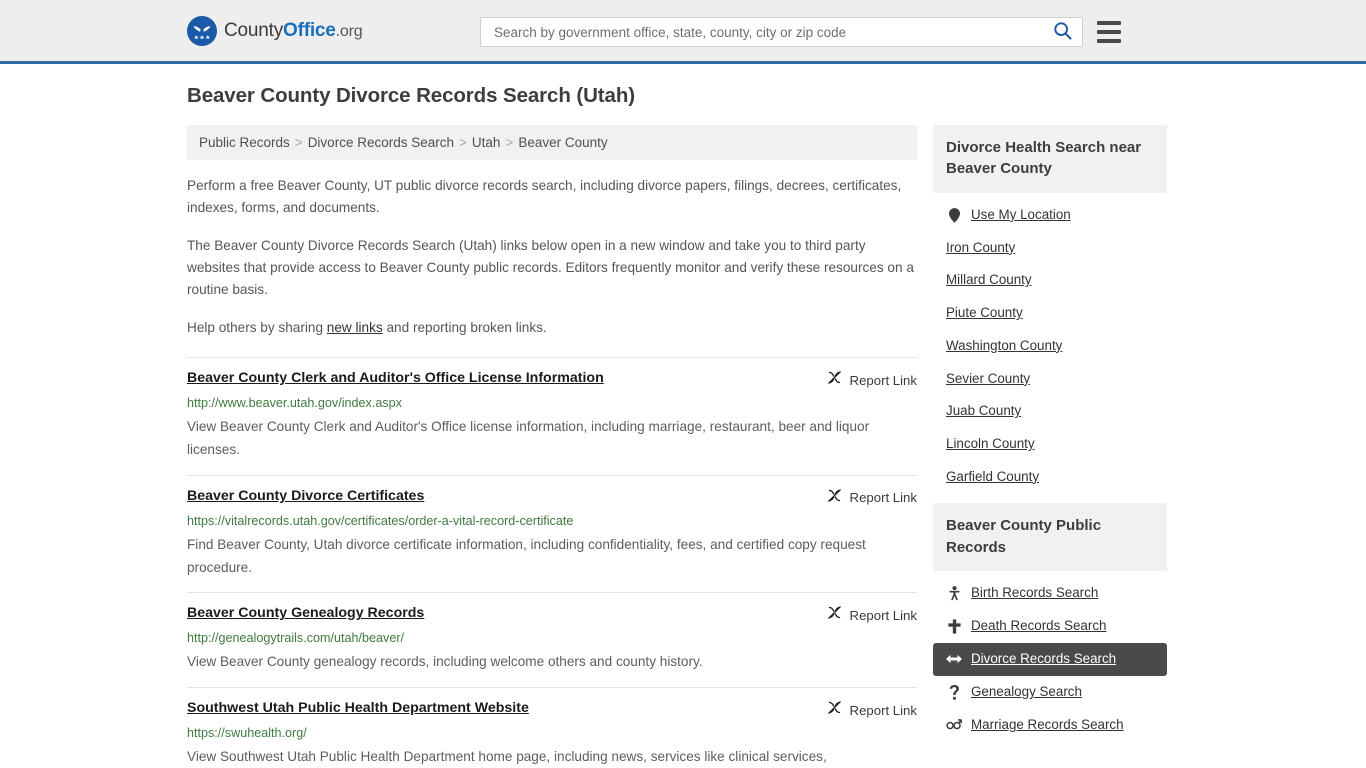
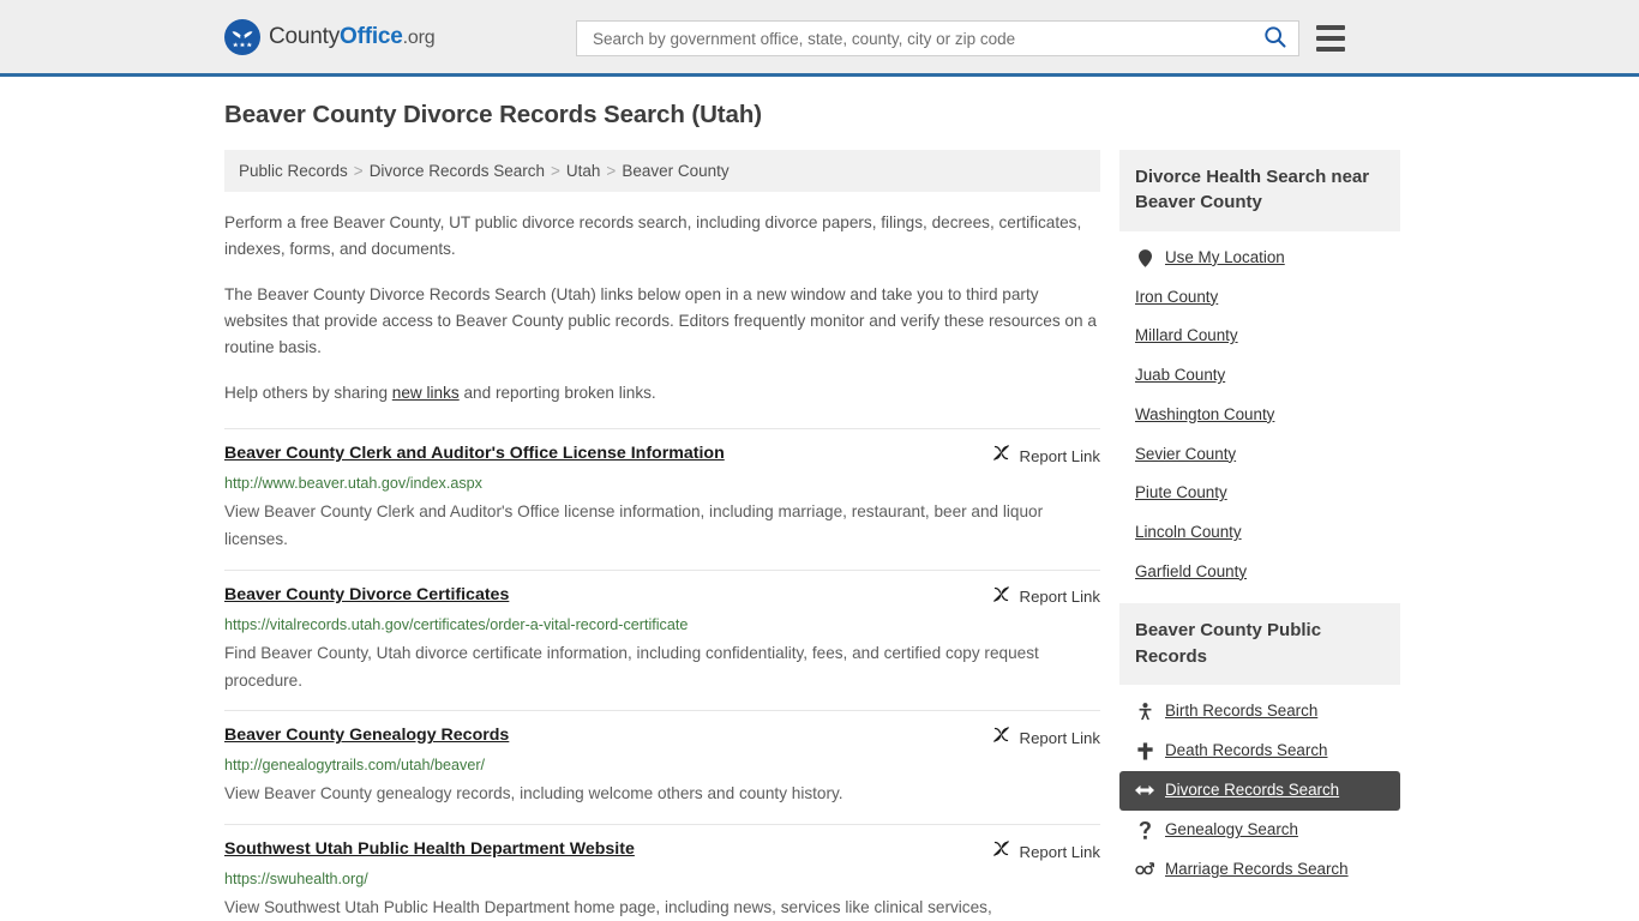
  CountyOffice.org
  Search by government office, state, county, city or zip code
  Beaver County Divorce Records Search (Utah)
  Public Records > Divorce Records Search > Utah > Beaver County
  Perform a free Beaver County, UT public divorce records search, including divorce papers, filings, decrees, certificates, indexes, forms, and documents.
  The Beaver County Divorce Records Search (Utah) links below open in a new window and take you to third party websites that provide access to Beaver County public records. Editors frequently monitor and verify these resources on a routine basis.
  Help others by sharing new links and reporting broken links.
  Beaver County Clerk and Auditor's Office License Information
  Report Link
  http://www.beaver.utah.gov/index.aspx
  View Beaver County Clerk and Auditor's Office license information, including marriage, restaurant, beer and liquor licenses.
  Beaver County Divorce Certificates
  Report Link
  https://vitalrecords.utah.gov/certificates/order-a-vital-record-certificate
  Find Beaver County, Utah divorce certificate information, including confidentiality, fees, and certified copy request procedure.
  Beaver County Genealogy Records
  Report Link
  http://genealogytrails.com/utah/beaver/
  View Beaver County genealogy records, including welcome others and county history.
  Southwest Utah Public Health Department Website
  Report Link
  https://swuhealth.org/
  Divorce Health Search near Beaver County
  Use My Location
  Iron County
  Millard County
- Piute County
+ Juab County
  Washington County
  Sevier County
- Juab County
+ Piute County
  Lincoln County
  Garfield County
  Beaver County Public Records
  Birth Records Search
  Death Records Search
  Divorce Records Search
  Genealogy Search
  Marriage Records Search
